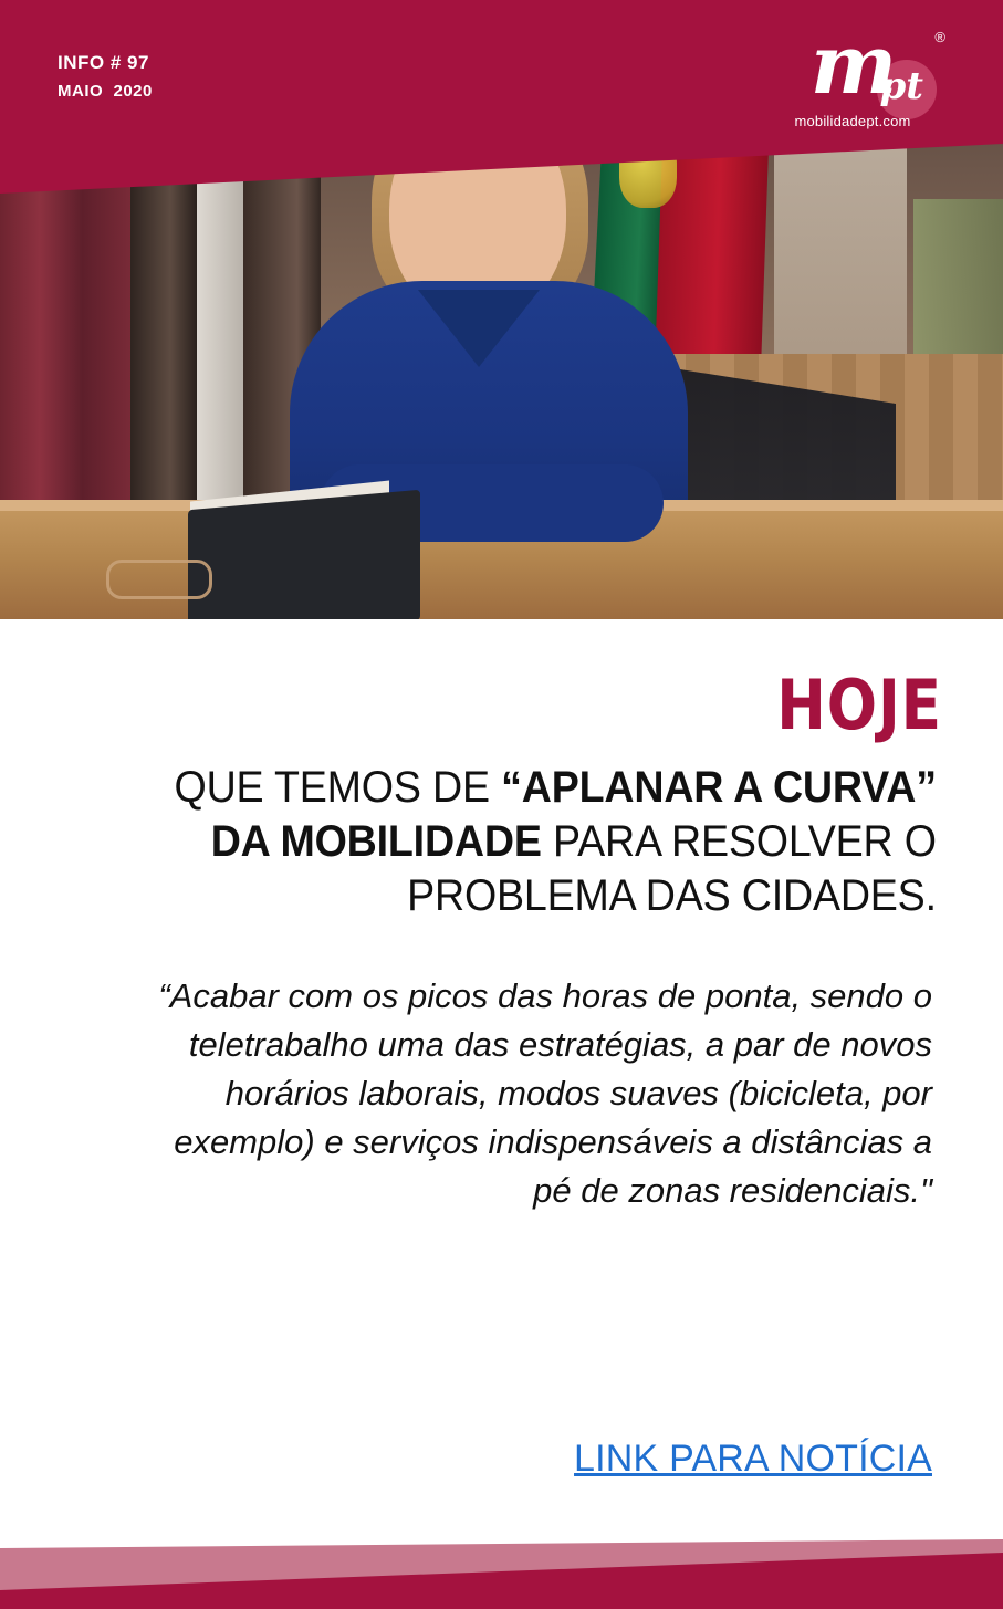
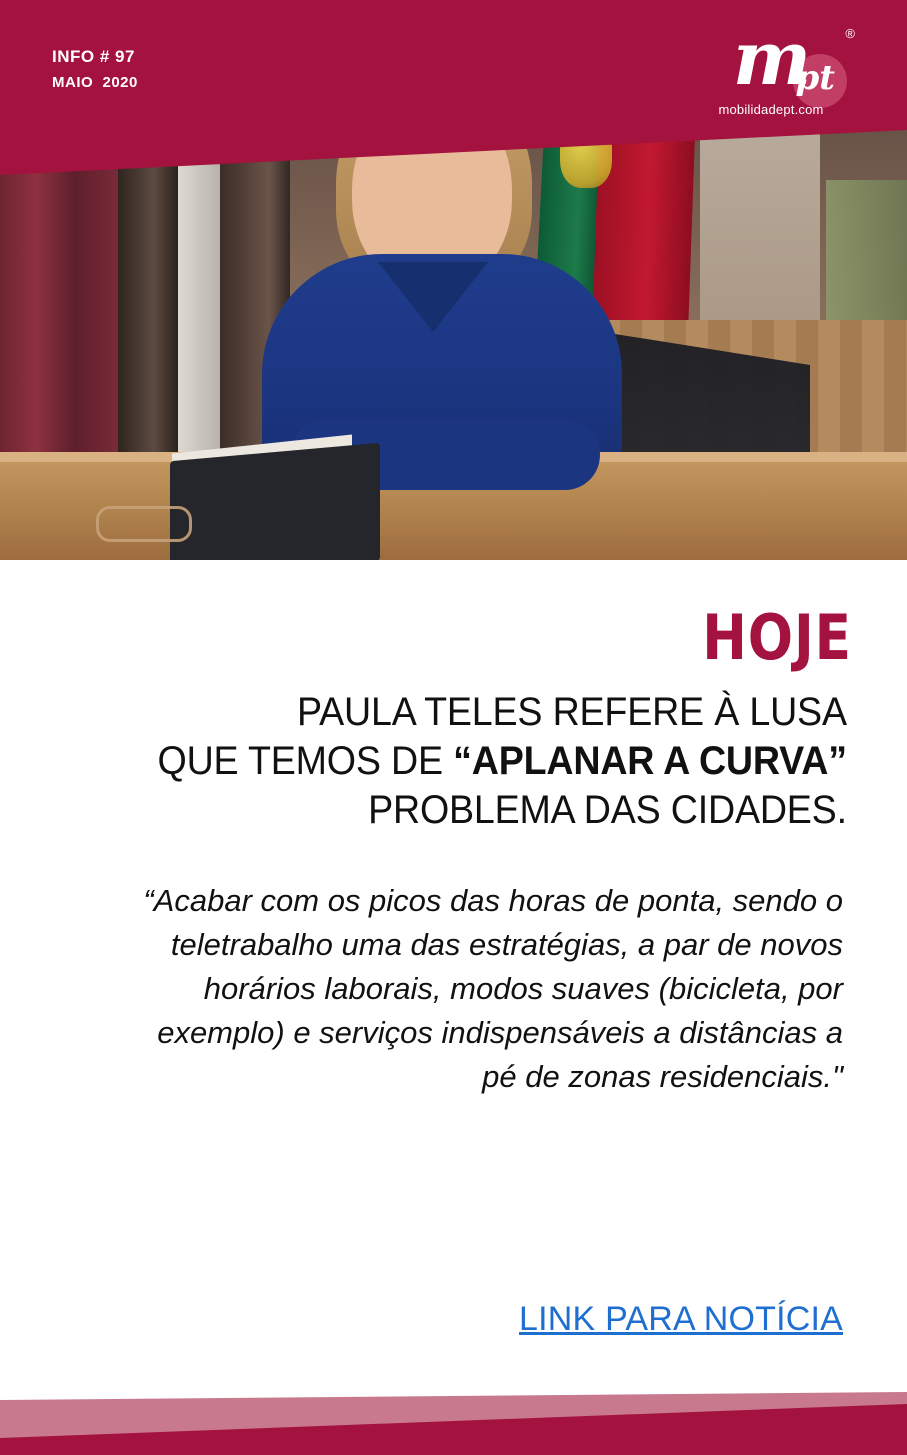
  INFO # 97
  MAIO 2020
  ®
  m
  pt
  mobilidadept.com
  HOJE
+ PAULA TELES REFERE À LUSA
  QUE TEMOS DE “APLANAR A CURVA”
- DA MOBILIDADE PARA RESOLVER O
  PROBLEMA DAS CIDADES.
  “Acabar com os picos das horas de ponta, sendo o teletrabalho uma das estratégias, a par de novos horários laborais, modos suaves (bicicleta, por exemplo) e serviços indispensáveis a distâncias a pé de zonas residenciais."
  LINK PARA NOTÍCIA
